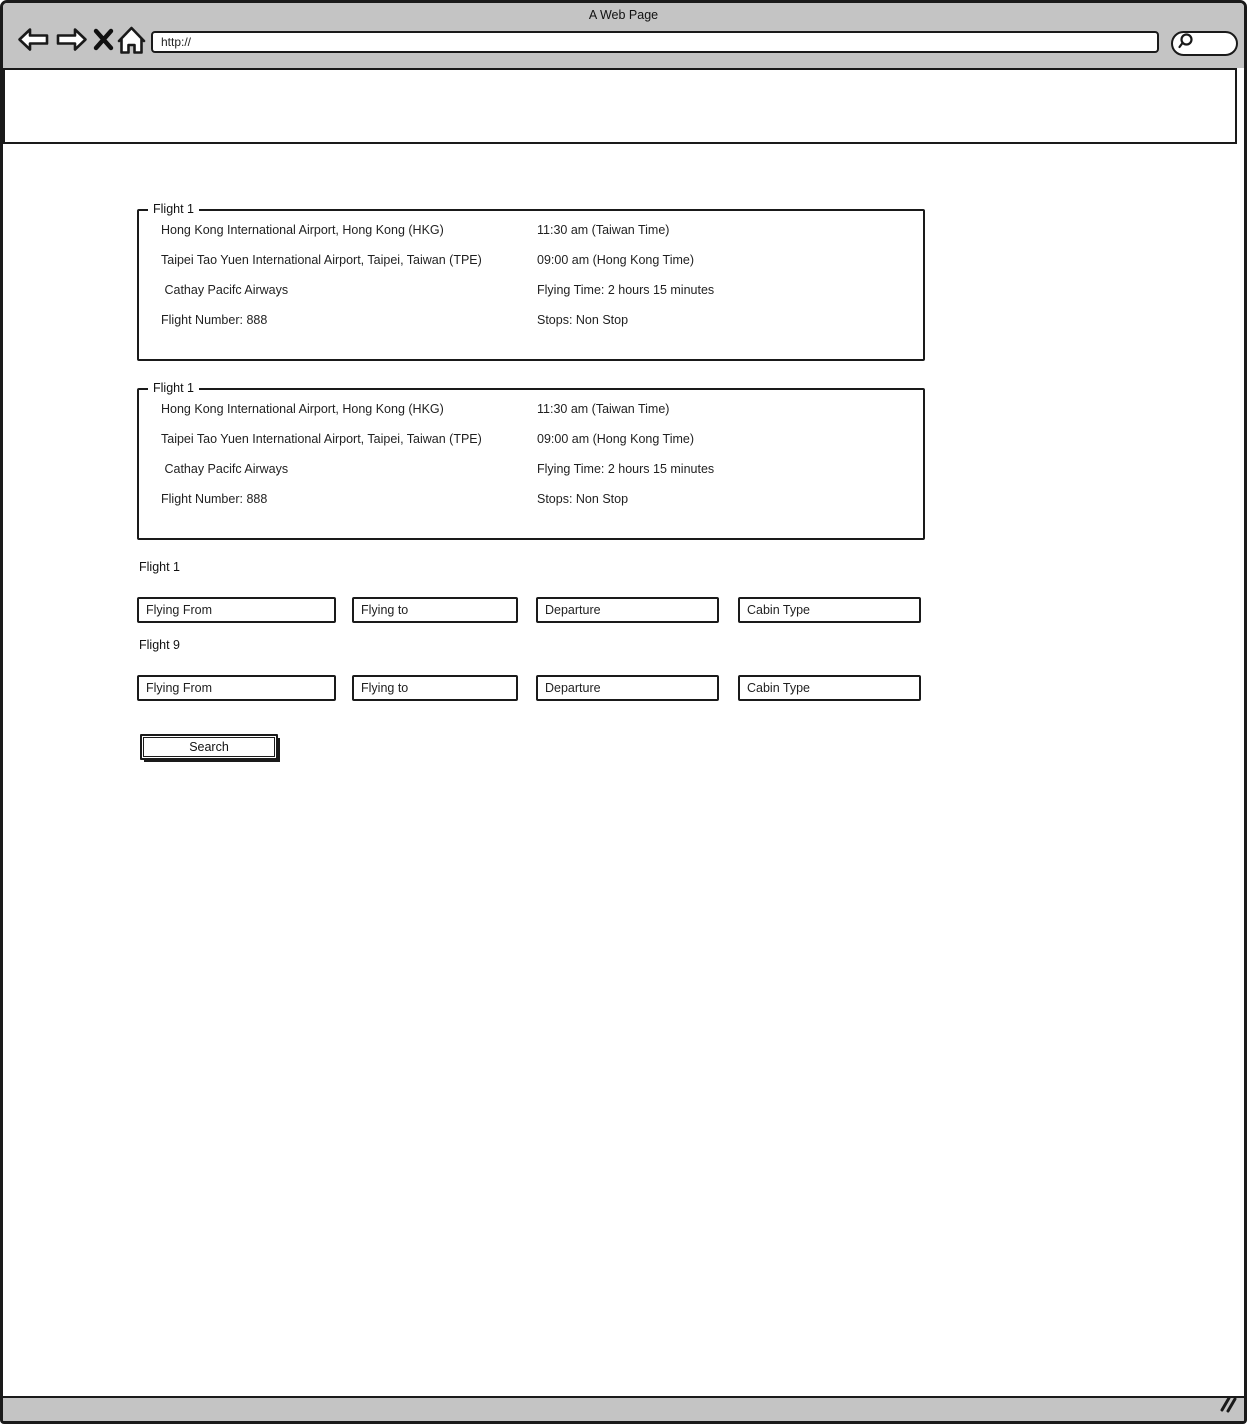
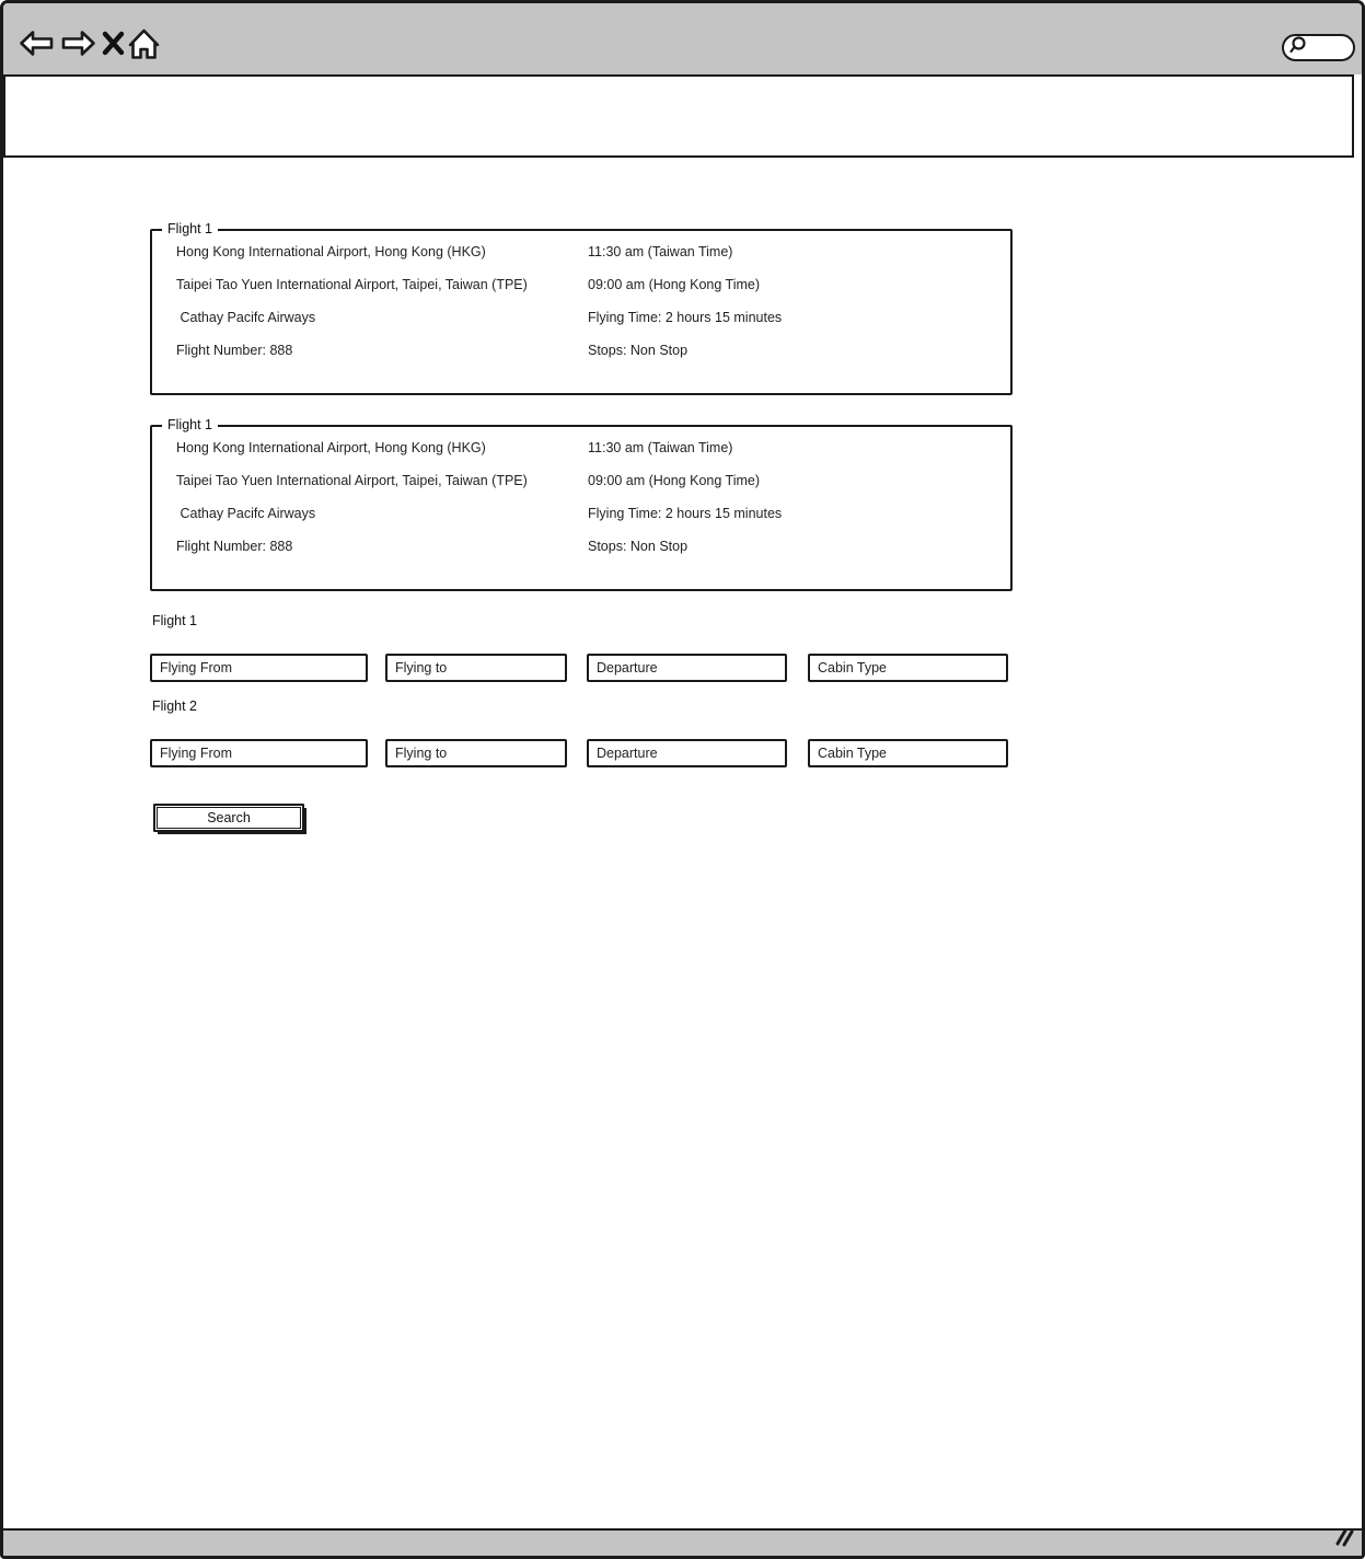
- A Web Page
- http://
  Flight 1
  Hong Kong International Airport, Hong Kong (HKG)
  11:30 am (Taiwan Time)
  Taipei Tao Yuen International Airport, Taipei, Taiwan (TPE)
  09:00 am (Hong Kong Time)
  Cathay Pacifc Airways
  Flying Time: 2 hours 15 minutes
  Flight Number: 888
  Stops: Non Stop
  Flight 1
  Hong Kong International Airport, Hong Kong (HKG)
  11:30 am (Taiwan Time)
  Taipei Tao Yuen International Airport, Taipei, Taiwan (TPE)
  09:00 am (Hong Kong Time)
  Cathay Pacifc Airways
  Flying Time: 2 hours 15 minutes
  Flight Number: 888
  Stops: Non Stop
  Flight 1
  Flying From
  Flying to
  Departure
  Cabin Type
- Flight 9
+ Flight 2
  Flying From
  Flying to
  Departure
  Cabin Type
  Search
